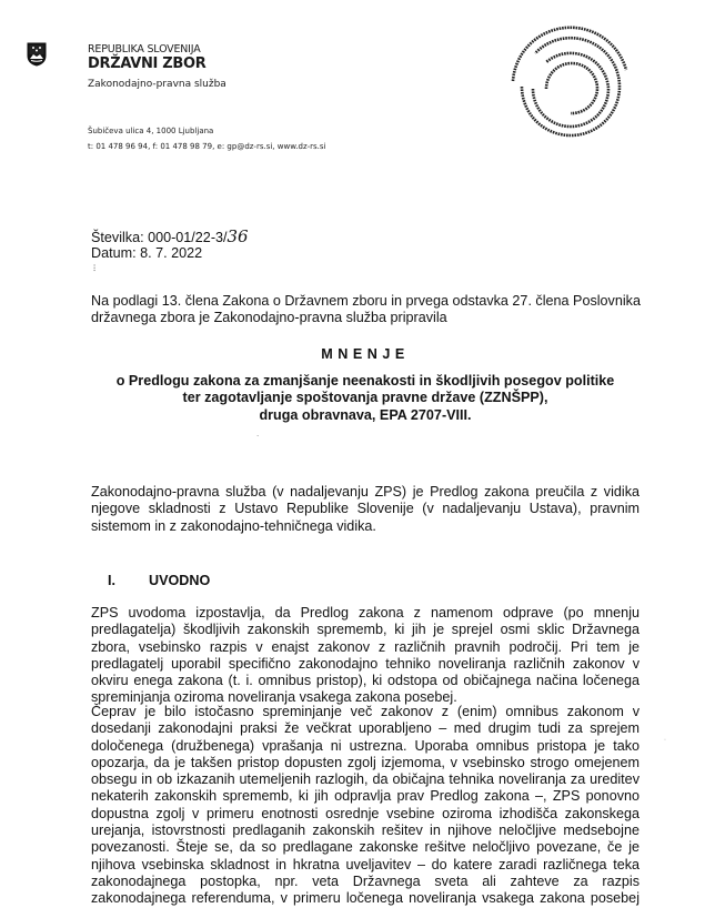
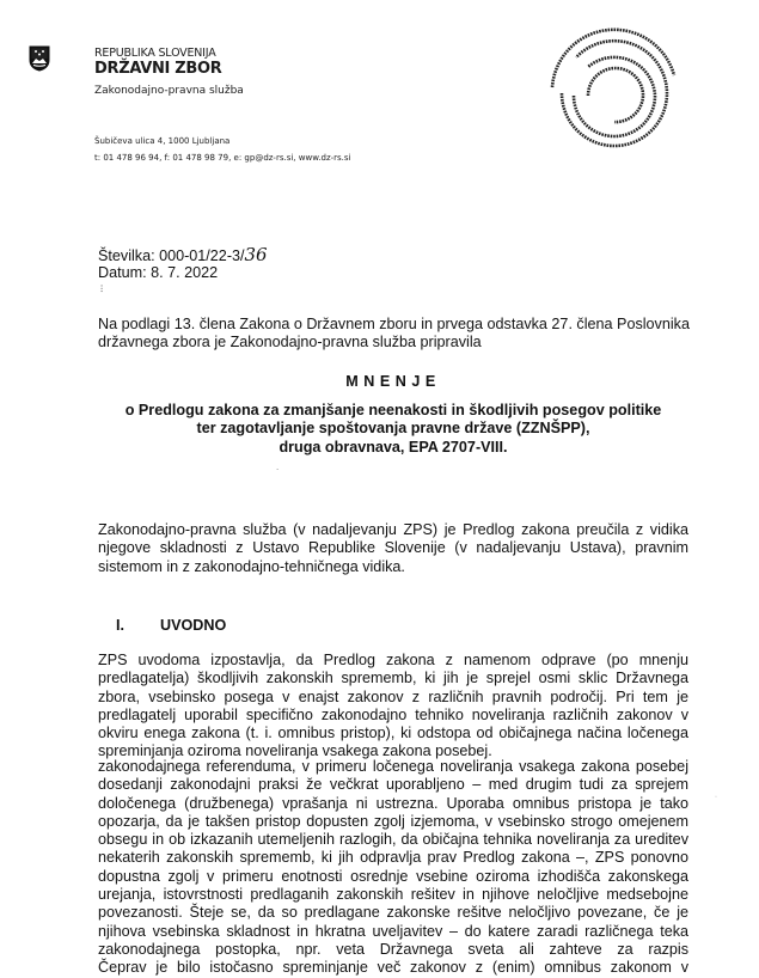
  REPUBLIKA SLOVENIJA
  DRŽAVNI ZBOR
  Zakonodajno-pravna služba
  Šubičeva ulica 4, 1000 Ljubljana
  t: 01 478 96 94, f: 01 478 98 79, e: gp@dz-rs.si, www.dz-rs.si
  Številka: 000-01/22-3/36
  Datum: 8. 7. 2022
  ⁝
  Na podlagi 13. člena Zakona o Državnem zboru in prvega odstavka 27. člena Poslovnika
  državnega zbora je Zakonodajno-pravna služba pripravila
  MNENJE
  o Predlogu zakona za zmanjšanje neenakosti in škodljivih posegov politike
  ter zagotavljanje spoštovanja pravne države (ZZNŠPP),
  druga obravnava, EPA 2707-VIII.
  ˋ
  Zakonodajno-pravna služba (v nadaljevanju ZPS) je Predlog zakona preučila z vidika
  njegove skladnosti z Ustavo Republike Slovenije (v nadaljevanju Ustava), pravnim
  sistemom in z zakonodajno-tehničnega vidika.
  I.
  UVODNO
  ZPS uvodoma izpostavlja, da Predlog zakona z namenom odprave (po mnenju
  predlagatelja) škodljivih zakonskih sprememb, ki jih je sprejel osmi sklic Državnega
- zbora, vsebinsko razpis v enajst zakonov z različnih pravnih področij. Pri tem je
+ zbora, vsebinsko posega v enajst zakonov z različnih pravnih področij. Pri tem je
  predlagatelj uporabil specifično zakonodajno tehniko noveliranja različnih zakonov v
  okviru enega zakona (t. i. omnibus pristop), ki odstopa od običajnega načina ločenega
  spreminjanja oziroma noveliranja vsakega zakona posebej.
- Čeprav je bilo istočasno spreminjanje več zakonov z (enim) omnibus zakonom v
+ zakonodajnega referenduma, v primeru ločenega noveliranja vsakega zakona posebej
  dosedanji zakonodajni praksi že večkrat uporabljeno – med drugim tudi za sprejem
  določenega (družbenega) vprašanja ni ustrezna. Uporaba omnibus pristopa je tako
  opozarja, da je takšen pristop dopusten zgolj izjemoma, v vsebinsko strogo omejenem
  obsegu in ob izkazanih utemeljenih razlogih, da običajna tehnika noveliranja za ureditev
  nekaterih zakonskih sprememb, ki jih odpravlja prav Predlog zakona –, ZPS ponovno
  dopustna zgolj v primeru enotnosti osrednje vsebine oziroma izhodišča zakonskega
  urejanja, istovrstnosti predlaganih zakonskih rešitev in njihove neločljive medsebojne
  povezanosti. Šteje se, da so predlagane zakonske rešitve neločljivo povezane, če je
  njihova vsebinska skladnost in hkratna uveljavitev – do katere zaradi različnega teka
  zakonodajnega postopka, npr. veta Državnega sveta ali zahteve za razpis
- zakonodajnega referenduma, v primeru ločenega noveliranja vsakega zakona posebej
+ Čeprav je bilo istočasno spreminjanje več zakonov z (enim) omnibus zakonom v
